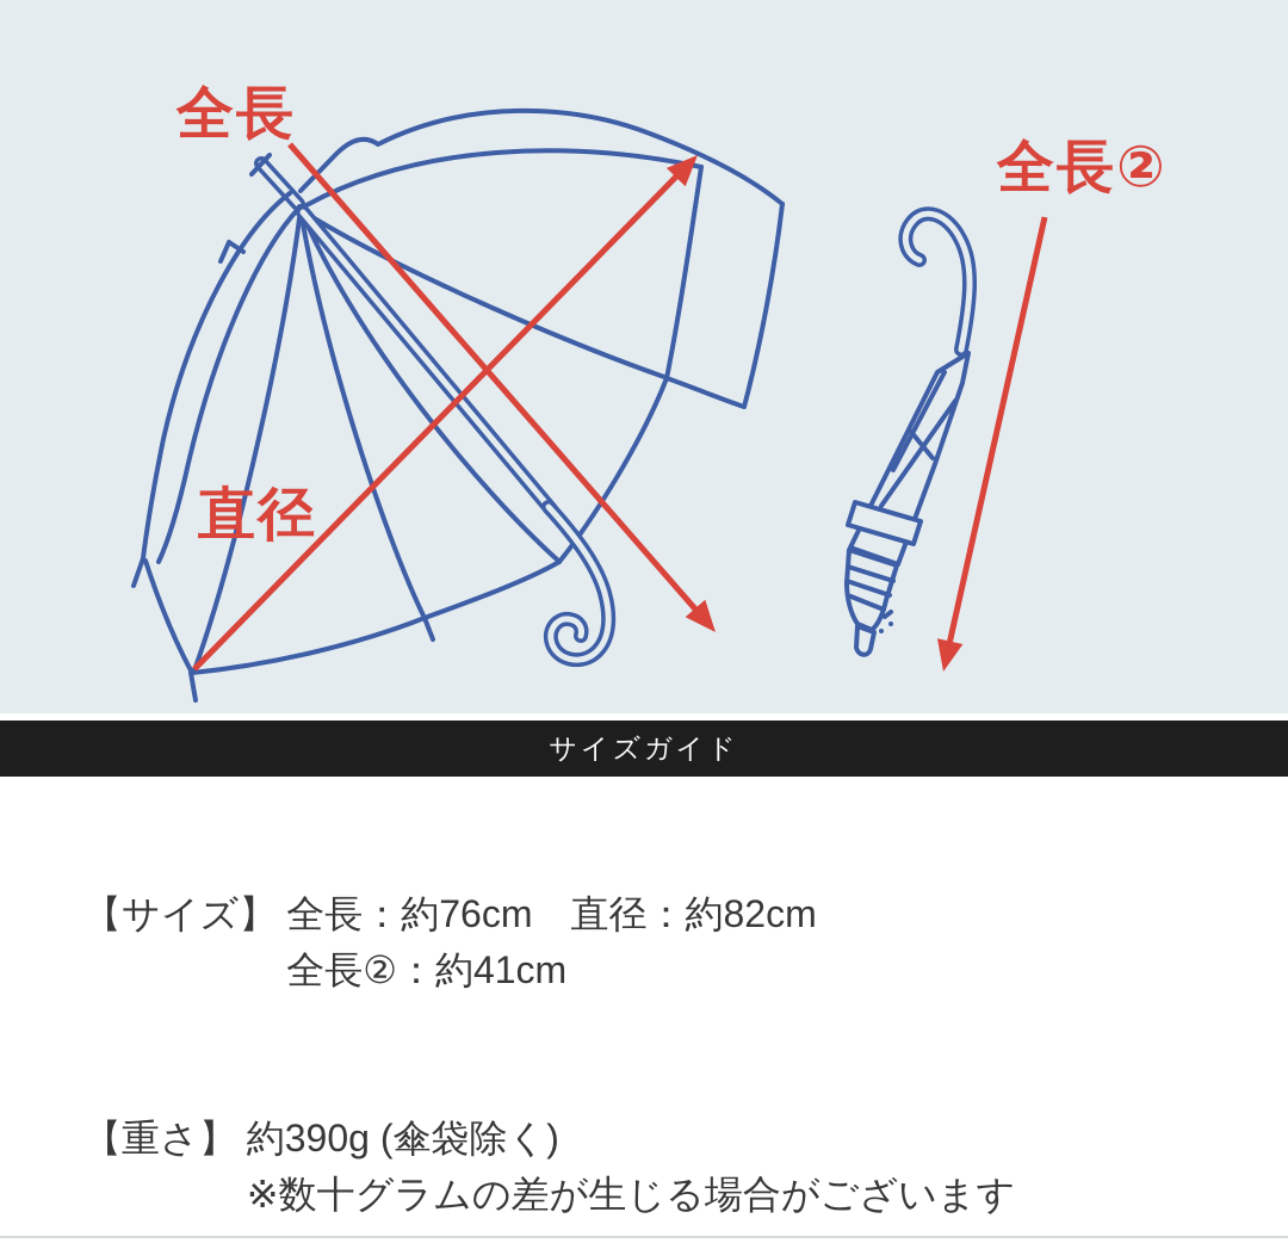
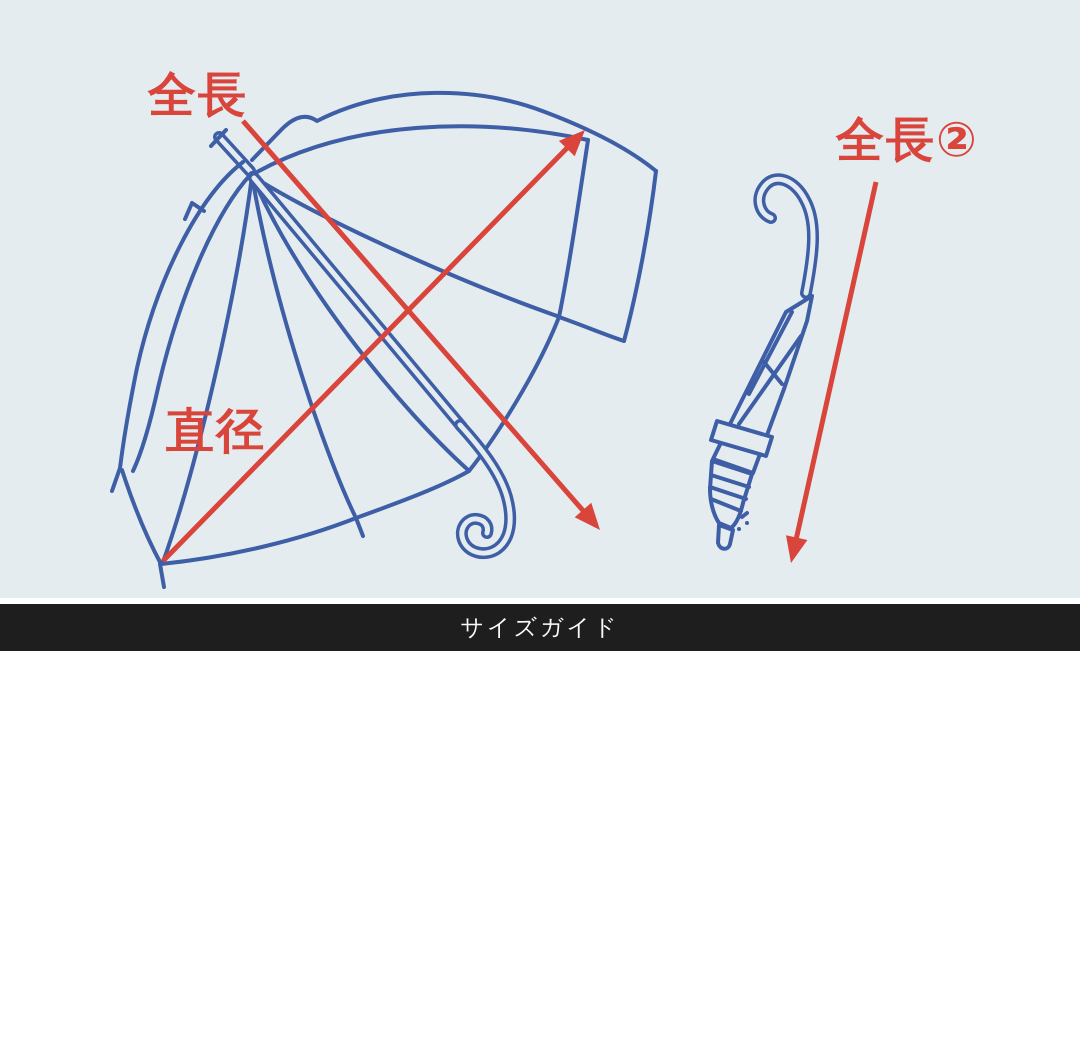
  全長
  直径
  全長②
  サイズガイド
- 【サイズ】
- 全長：約76cm 直径：約82cm
- 全長②：約41cm
- 【重さ】
- 約390g (傘袋除く)
- ※数十グラムの差が生じる場合がございます
